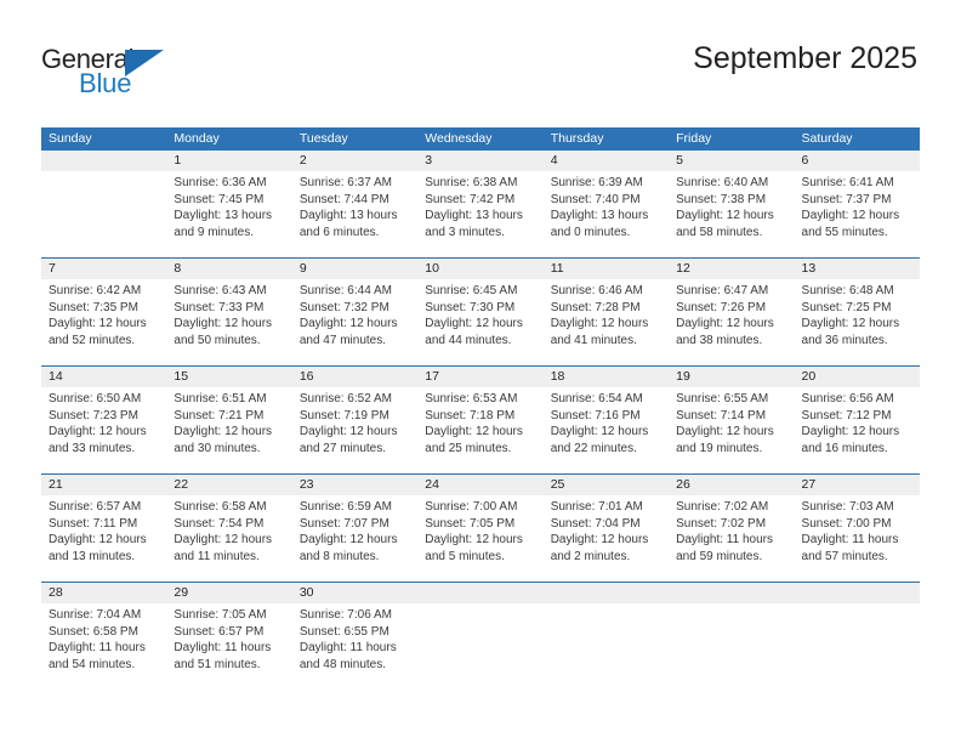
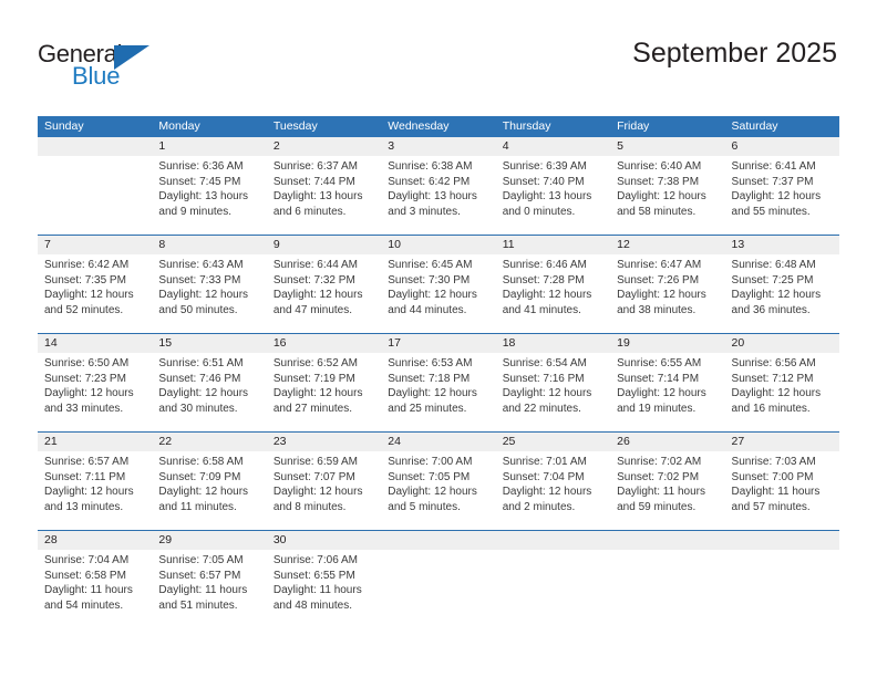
  General
  Blue
  September 2025
  Sunday
  Monday
  Tuesday
  Wednesday
  Thursday
  Friday
  Saturday
  1
  2
  3
  4
  5
  6
  Sunrise: 6:36 AM
  Sunset: 7:45 PM
  Daylight: 13 hours
  and 9 minutes.
  Sunrise: 6:37 AM
  Sunset: 7:44 PM
  Daylight: 13 hours
  and 6 minutes.
  Sunrise: 6:38 AM
- Sunset: 7:42 PM
+ Sunset: 6:42 PM
  Daylight: 13 hours
  and 3 minutes.
  Sunrise: 6:39 AM
  Sunset: 7:40 PM
  Daylight: 13 hours
  and 0 minutes.
  Sunrise: 6:40 AM
  Sunset: 7:38 PM
  Daylight: 12 hours
  and 58 minutes.
  Sunrise: 6:41 AM
  Sunset: 7:37 PM
  Daylight: 12 hours
  and 55 minutes.
  7
  8
  9
  10
  11
  12
  13
  Sunrise: 6:42 AM
  Sunset: 7:35 PM
  Daylight: 12 hours
  and 52 minutes.
  Sunrise: 6:43 AM
  Sunset: 7:33 PM
  Daylight: 12 hours
  and 50 minutes.
  Sunrise: 6:44 AM
  Sunset: 7:32 PM
  Daylight: 12 hours
  and 47 minutes.
  Sunrise: 6:45 AM
  Sunset: 7:30 PM
  Daylight: 12 hours
  and 44 minutes.
  Sunrise: 6:46 AM
  Sunset: 7:28 PM
  Daylight: 12 hours
  and 41 minutes.
  Sunrise: 6:47 AM
  Sunset: 7:26 PM
  Daylight: 12 hours
  and 38 minutes.
  Sunrise: 6:48 AM
  Sunset: 7:25 PM
  Daylight: 12 hours
  and 36 minutes.
  14
  15
  16
  17
  18
  19
  20
  Sunrise: 6:50 AM
  Sunset: 7:23 PM
  Daylight: 12 hours
  and 33 minutes.
  Sunrise: 6:51 AM
- Sunset: 7:21 PM
+ Sunset: 7:46 PM
  Daylight: 12 hours
  and 30 minutes.
  Sunrise: 6:52 AM
  Sunset: 7:19 PM
  Daylight: 12 hours
  and 27 minutes.
  Sunrise: 6:53 AM
  Sunset: 7:18 PM
  Daylight: 12 hours
  and 25 minutes.
  Sunrise: 6:54 AM
  Sunset: 7:16 PM
  Daylight: 12 hours
  and 22 minutes.
  Sunrise: 6:55 AM
  Sunset: 7:14 PM
  Daylight: 12 hours
  and 19 minutes.
  Sunrise: 6:56 AM
  Sunset: 7:12 PM
  Daylight: 12 hours
  and 16 minutes.
  21
  22
  23
  24
  25
  26
  27
  Sunrise: 6:57 AM
  Sunset: 7:11 PM
  Daylight: 12 hours
  and 13 minutes.
  Sunrise: 6:58 AM
- Sunset: 7:54 PM
+ Sunset: 7:09 PM
  Daylight: 12 hours
  and 11 minutes.
  Sunrise: 6:59 AM
  Sunset: 7:07 PM
  Daylight: 12 hours
  and 8 minutes.
  Sunrise: 7:00 AM
  Sunset: 7:05 PM
  Daylight: 12 hours
  and 5 minutes.
  Sunrise: 7:01 AM
  Sunset: 7:04 PM
  Daylight: 12 hours
  and 2 minutes.
  Sunrise: 7:02 AM
  Sunset: 7:02 PM
  Daylight: 11 hours
  and 59 minutes.
  Sunrise: 7:03 AM
  Sunset: 7:00 PM
  Daylight: 11 hours
  and 57 minutes.
  28
  29
  30
  Sunrise: 7:04 AM
  Sunset: 6:58 PM
  Daylight: 11 hours
  and 54 minutes.
  Sunrise: 7:05 AM
  Sunset: 6:57 PM
  Daylight: 11 hours
  and 51 minutes.
  Sunrise: 7:06 AM
  Sunset: 6:55 PM
  Daylight: 11 hours
  and 48 minutes.
